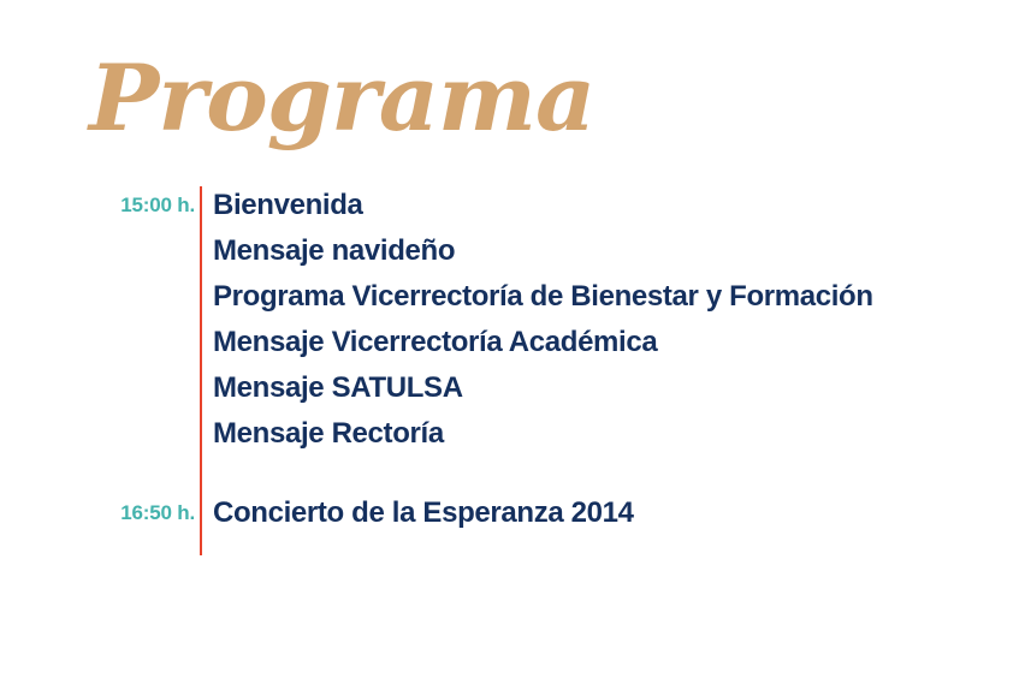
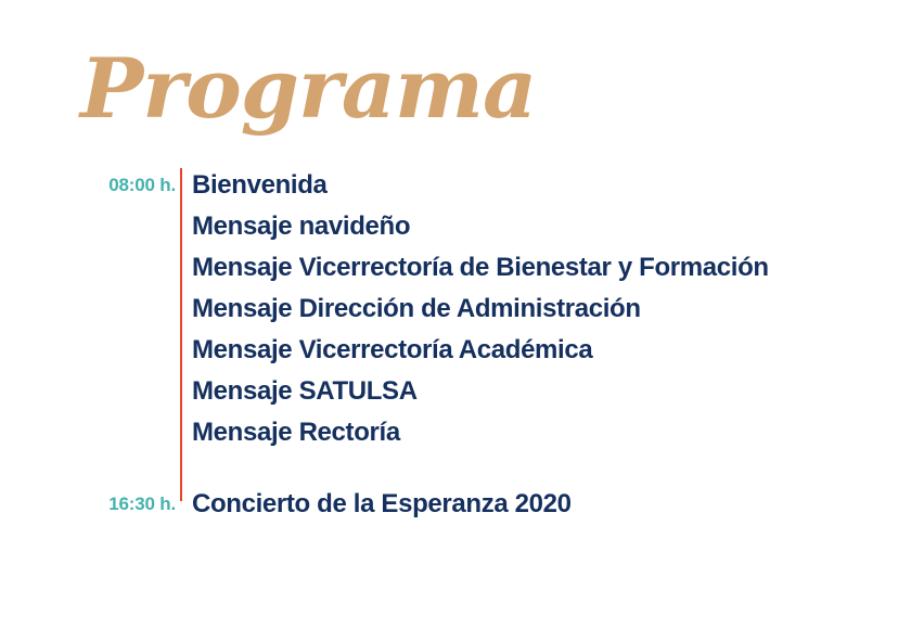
  Programa
- 15:00 h.
+ 08:00 h.
  Bienvenida
  Mensaje navideño
- Programa Vicerrectoría de Bienestar y Formación
+ Mensaje Vicerrectoría de Bienestar y Formación
+ Mensaje Dirección de Administración
  Mensaje Vicerrectoría Académica
  Mensaje SATULSA
  Mensaje Rectoría
- 16:50 h.
+ 16:30 h.
- Concierto de la Esperanza 2014
+ Concierto de la Esperanza 2020
